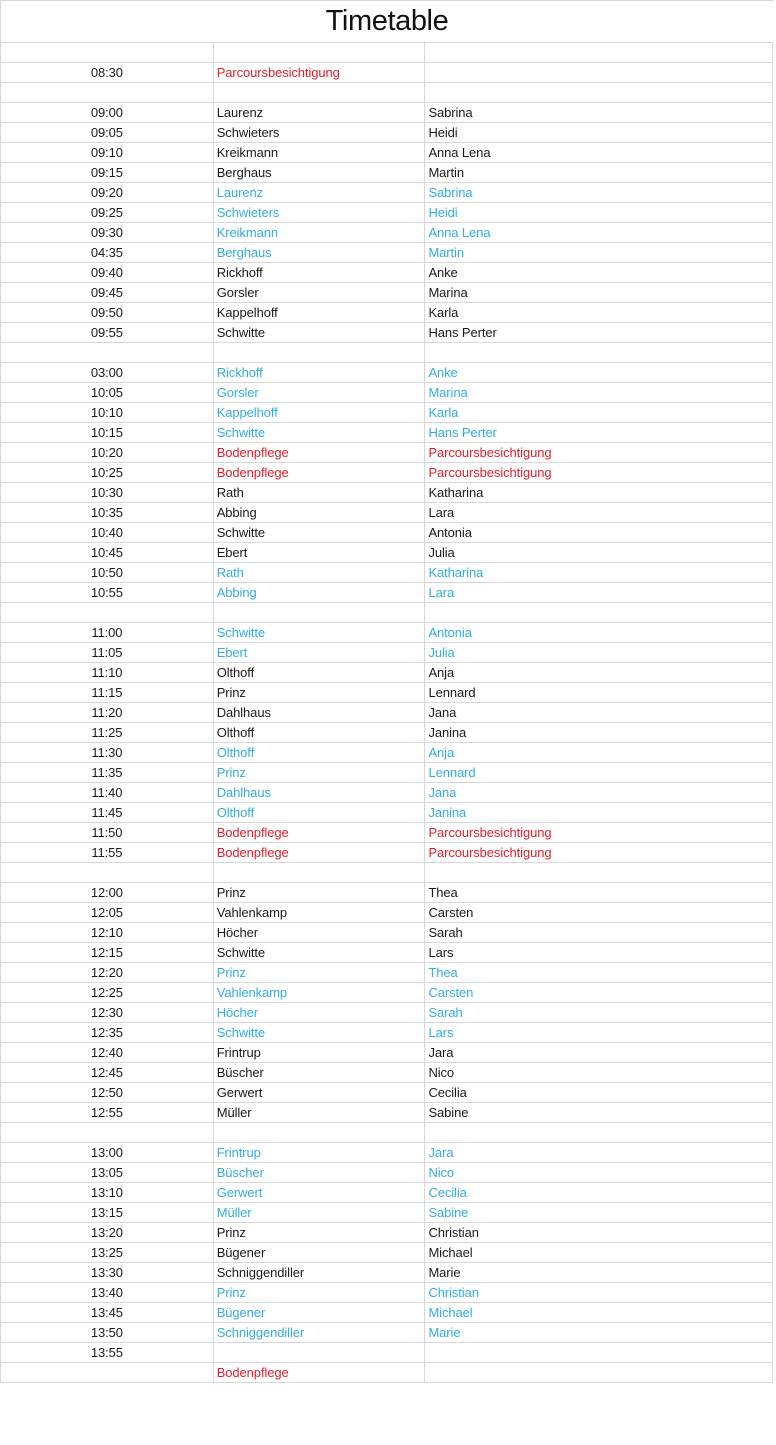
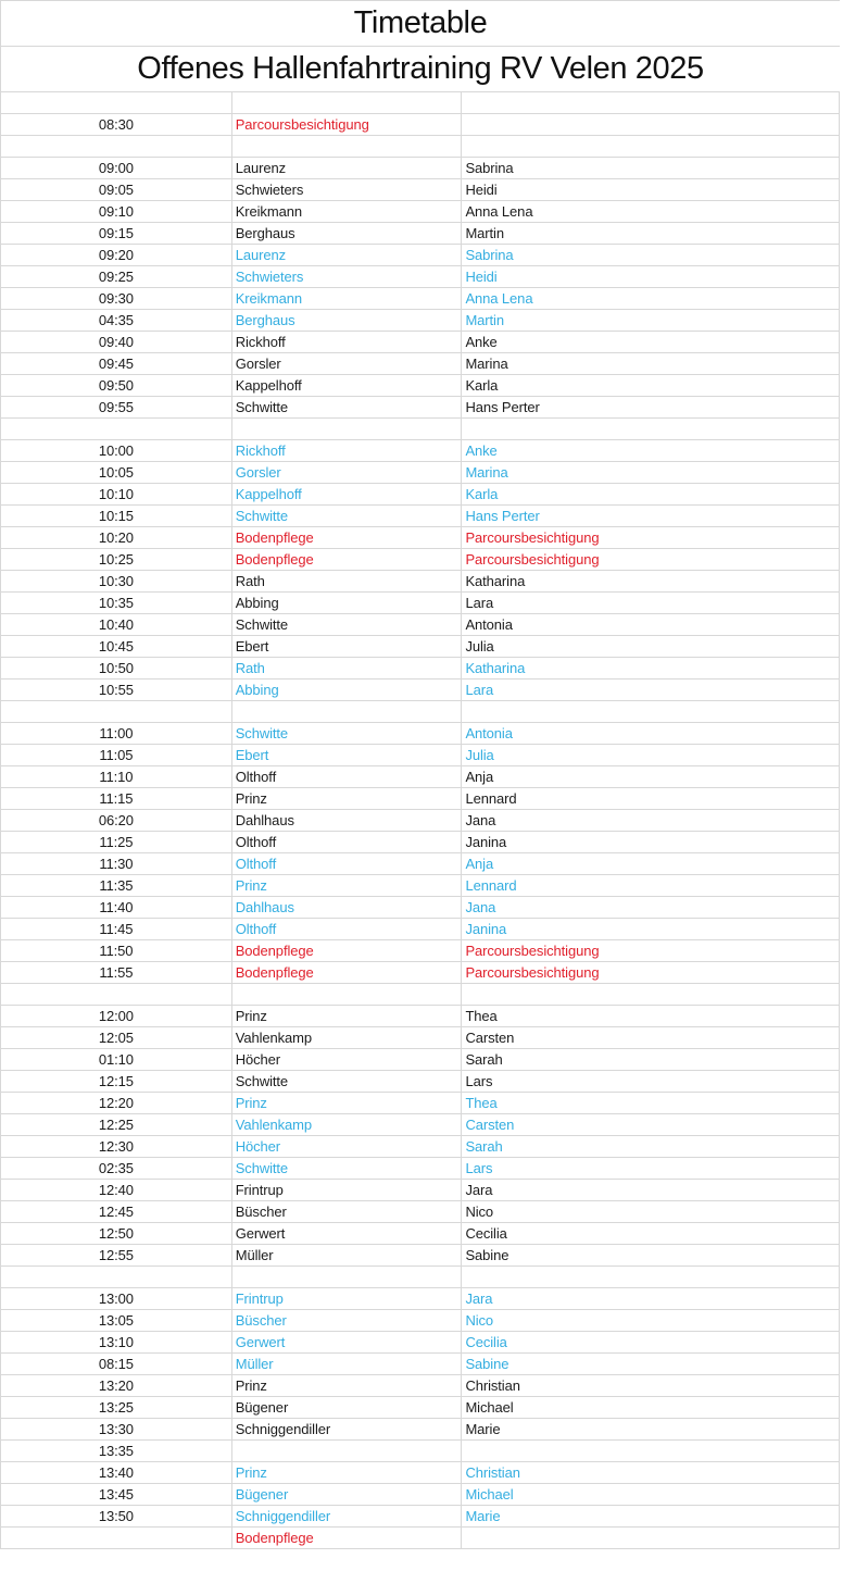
  Timetable
+ Offenes Hallenfahrtraining RV Velen 2025
  08:30
  Parcoursbesichtigung
  09:00
  Laurenz
  Sabrina
  09:05
  Schwieters
  Heidi
  09:10
  Kreikmann
  Anna Lena
  09:15
  Berghaus
  Martin
  09:20
  Laurenz
  Sabrina
  09:25
  Schwieters
  Heidi
  09:30
  Kreikmann
  Anna Lena
  04:35
  Berghaus
  Martin
  09:40
  Rickhoff
  Anke
  09:45
  Gorsler
  Marina
  09:50
  Kappelhoff
  Karla
  09:55
  Schwitte
  Hans Perter
- 03:00
+ 10:00
  Rickhoff
  Anke
  10:05
  Gorsler
  Marina
  10:10
  Kappelhoff
  Karla
  10:15
  Schwitte
  Hans Perter
  10:20
  Bodenpflege
  Parcoursbesichtigung
  10:25
  Bodenpflege
  Parcoursbesichtigung
  10:30
  Rath
  Katharina
  10:35
  Abbing
  Lara
  10:40
  Schwitte
  Antonia
  10:45
  Ebert
  Julia
  10:50
  Rath
  Katharina
  10:55
  Abbing
  Lara
  11:00
  Schwitte
  Antonia
  11:05
  Ebert
  Julia
  11:10
  Olthoff
  Anja
  11:15
  Prinz
  Lennard
- 11:20
+ 06:20
  Dahlhaus
  Jana
  11:25
  Olthoff
  Janina
  11:30
  Olthoff
  Anja
  11:35
  Prinz
  Lennard
  11:40
  Dahlhaus
  Jana
  11:45
  Olthoff
  Janina
  11:50
  Bodenpflege
  Parcoursbesichtigung
  11:55
  Bodenpflege
  Parcoursbesichtigung
  12:00
  Prinz
  Thea
  12:05
  Vahlenkamp
  Carsten
- 12:10
+ 01:10
  Höcher
  Sarah
  12:15
  Schwitte
  Lars
  12:20
  Prinz
  Thea
  12:25
  Vahlenkamp
  Carsten
  12:30
  Höcher
  Sarah
- 12:35
+ 02:35
  Schwitte
  Lars
  12:40
  Frintrup
  Jara
  12:45
  Büscher
  Nico
  12:50
  Gerwert
  Cecilia
  12:55
  Müller
  Sabine
  13:00
  Frintrup
  Jara
  13:05
  Büscher
  Nico
  13:10
  Gerwert
  Cecilia
- 13:15
+ 08:15
  Müller
  Sabine
  13:20
  Prinz
  Christian
  13:25
  Bügener
  Michael
  13:30
  Schniggendiller
  Marie
+ 13:35
  13:40
  Prinz
  Christian
  13:45
  Bügener
  Michael
  13:50
  Schniggendiller
  Marie
- 13:55
  Bodenpflege
